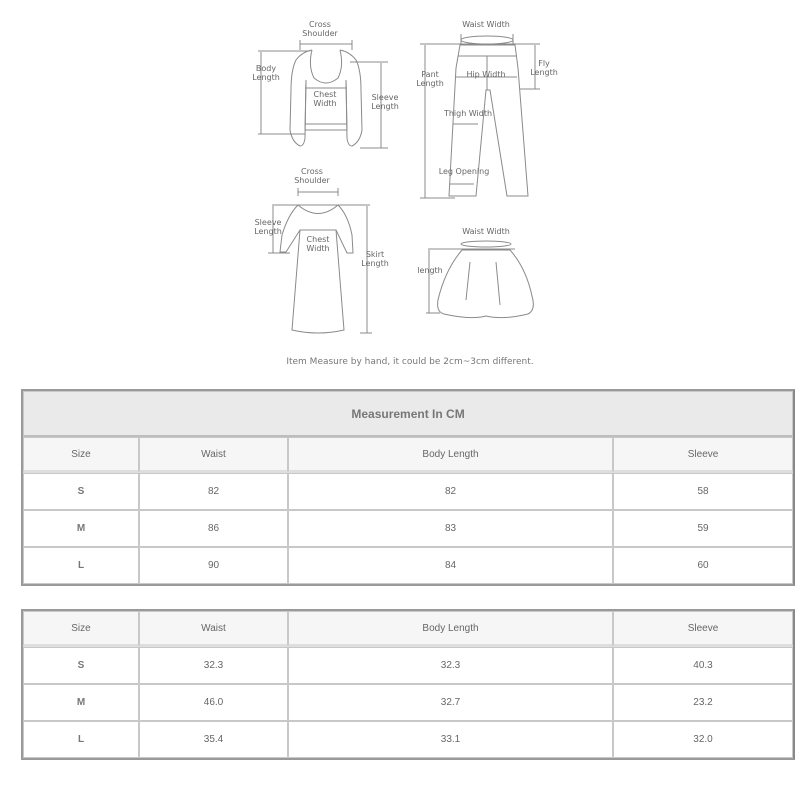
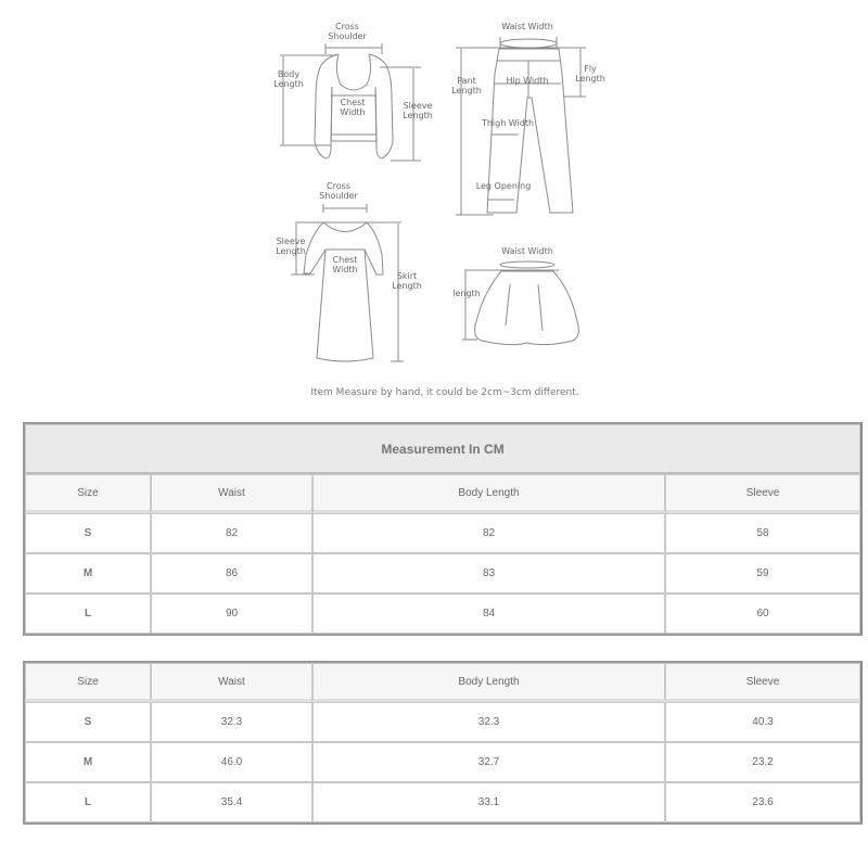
  Cross
  Shoulder
  Body
  Length
  Chest
  Width
  Sleeve
  Length
  Waist Width
  Fly
  Length
  Pant
  Length
  Hip Width
  Thigh Width
  Leg Opening
  Cross
  Shoulder
  Sleeve
  Length
  Chest
  Width
  Skirt
  Length
  Waist Width
  length
  Item Measure by hand, it could be 2cm~3cm different.
  Measurement In CM
  Size	Waist	Body Length	Sleeve
  S	82	82	58
  M	86	83	59
  L	90	84	60
  Size	Waist	Body Length	Sleeve
  S	32.3	32.3	40.3
  M	46.0	32.7	23.2
- L	35.4	33.1	32.0
+ L	35.4	33.1	23.6
